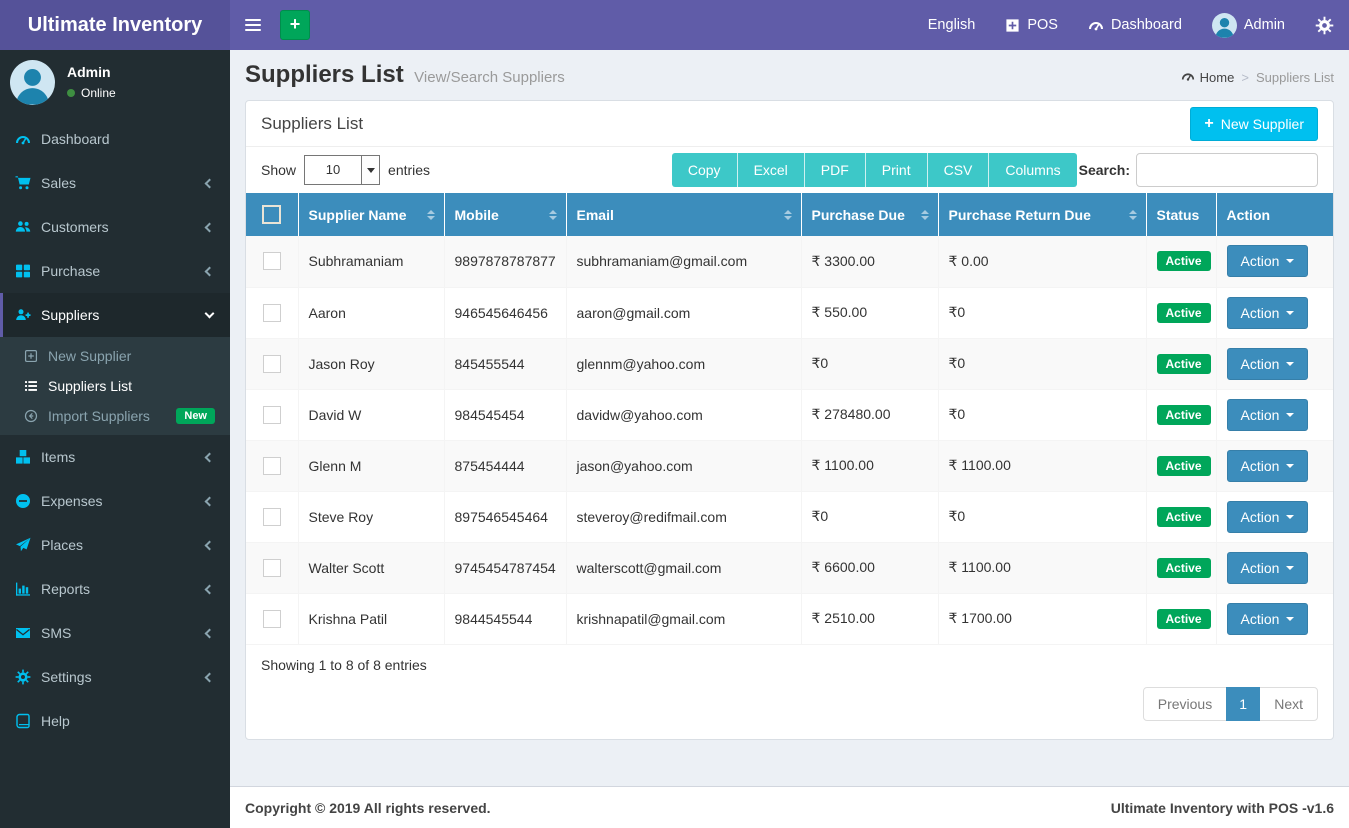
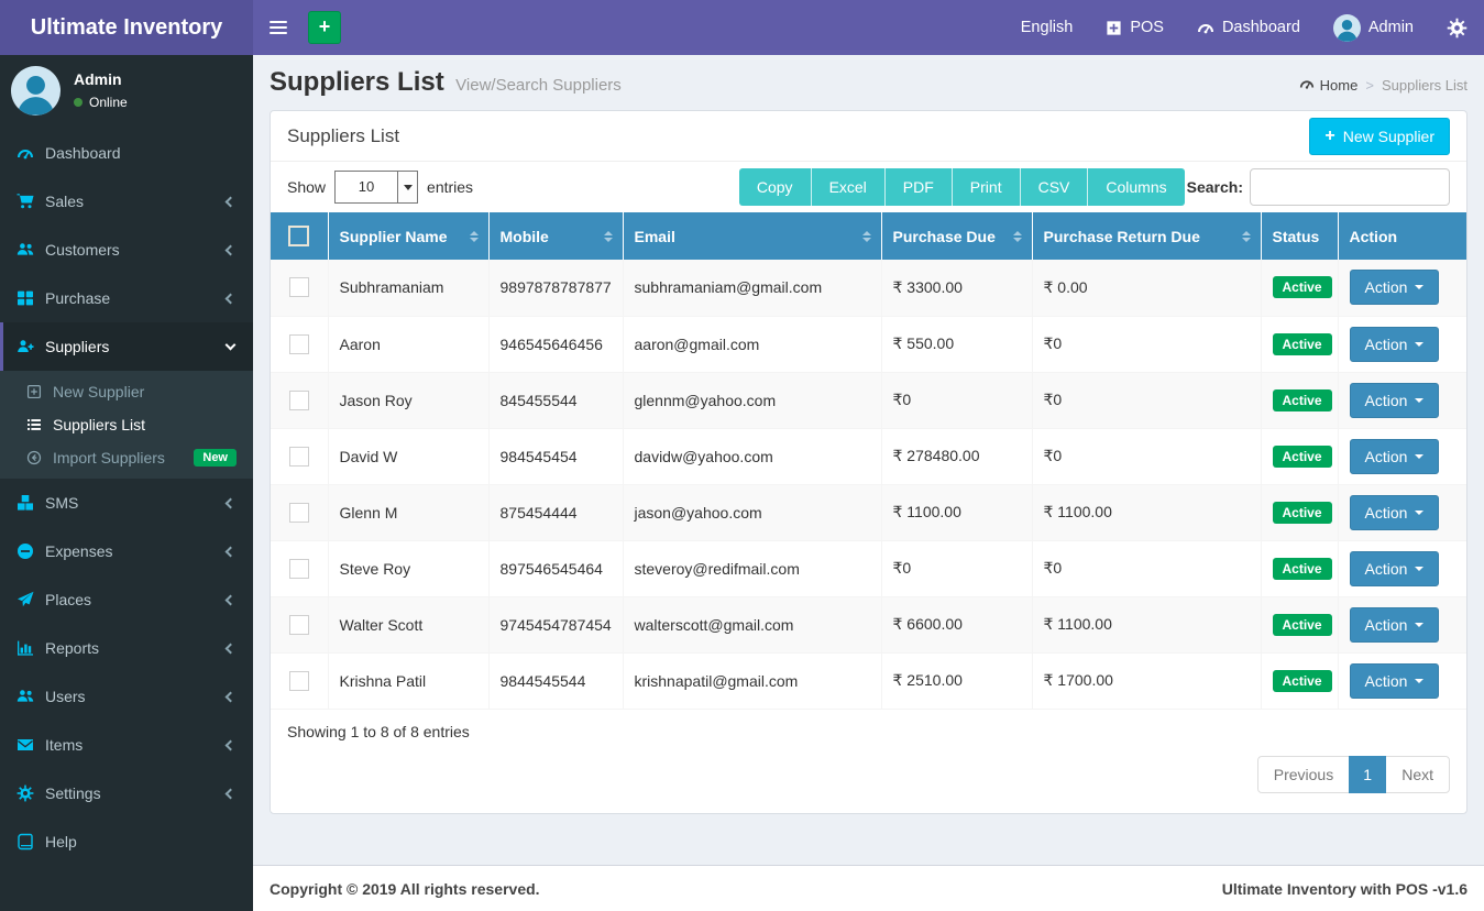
  Ultimate Inventory
  +
  English
  POS
  Dashboard
  Admin
  Admin
  Online
  Dashboard
  Sales
  Customers
  Purchase
  Suppliers
  New Supplier
  Suppliers List
  Import Suppliers
  New
- Items
+ SMS
  Expenses
  Places
  Reports
+ Users
- SMS
+ Items
  Settings
  Help
  Suppliers List View/Search Suppliers
  Home
  >
  Suppliers List
  Suppliers List
  +
  New Supplier
  Show
  10
  entries
  Copy
  Excel
  PDF
  Print
  CSV
  Columns
  Search:
  	Supplier Name	Mobile	Email	Purchase Due	Purchase Return Due	Status	Action
  	Subhramaniam	9897878787877	subhramaniam@gmail.com	₹ 3300.00	₹ 0.00	Active	Action
  	Aaron	946545646456	aaron@gmail.com	₹ 550.00	₹0	Active	Action
  	Jason Roy	845455544	glennm@yahoo.com	₹0	₹0	Active	Action
  	David W	984545454	davidw@yahoo.com	₹ 278480.00	₹0	Active	Action
  	Glenn M	875454444	jason@yahoo.com	₹ 1100.00	₹ 1100.00	Active	Action
  	Steve Roy	897546545464	steveroy@redifmail.com	₹0	₹0	Active	Action
  	Walter Scott	9745454787454	walterscott@gmail.com	₹ 6600.00	₹ 1100.00	Active	Action
  	Krishna Patil	9844545544	krishnapatil@gmail.com	₹ 2510.00	₹ 1700.00	Active	Action
  Showing 1 to 8 of 8 entries
  Previous
  1
  Next
  Copyright © 2019 All rights reserved.
  Ultimate Inventory with POS -v1.6
